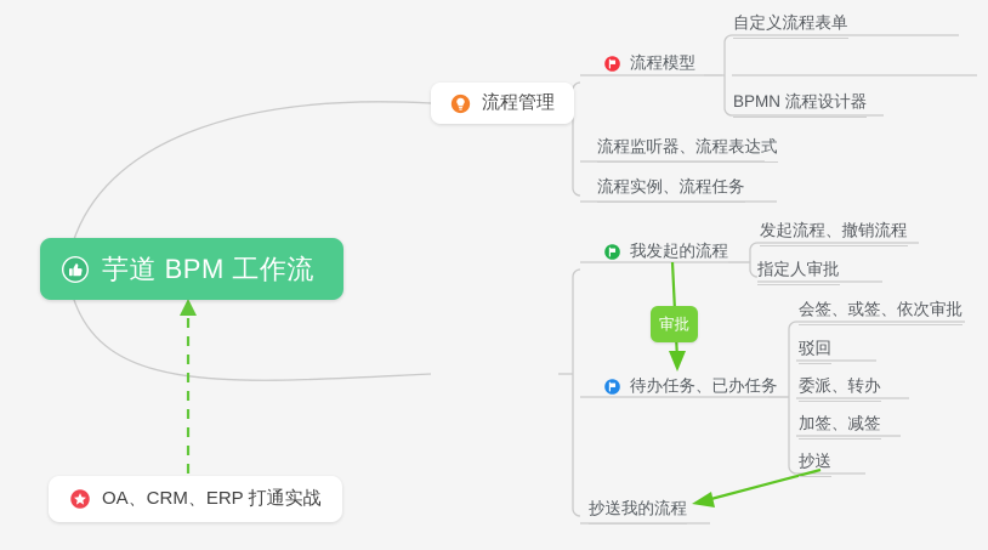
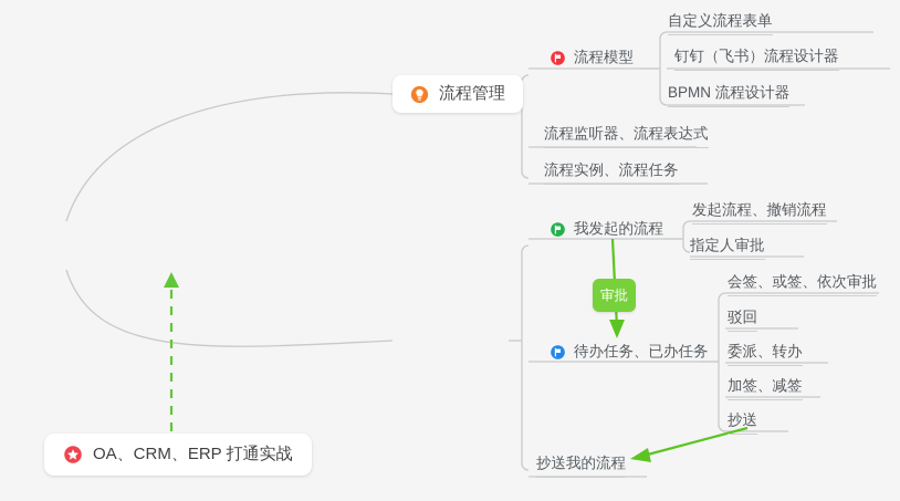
- 芋道 BPM 工作流
  流程管理
  流程模型
  流程监听器、流程表达式
  流程实例、流程任务
  自定义流程表单
+ 钉钉（飞书）流程设计器
  BPMN 流程设计器
  我发起的流程
  待办任务、已办任务
  抄送我的流程
  发起流程、撤销流程
  指定人审批
  会签、或签、依次审批
  驳回
  委派、转办
  加签、减签
  抄送
  审批
  OA、CRM、ERP 打通实战
